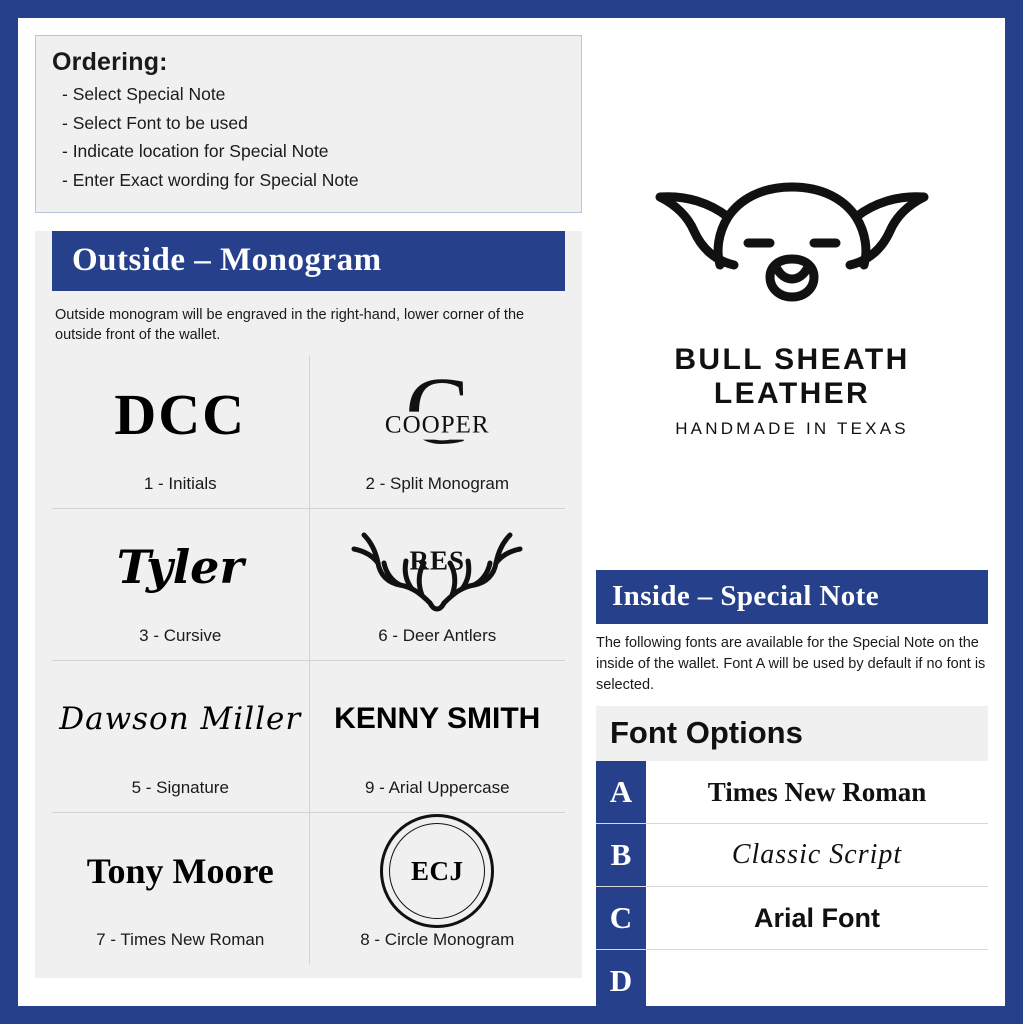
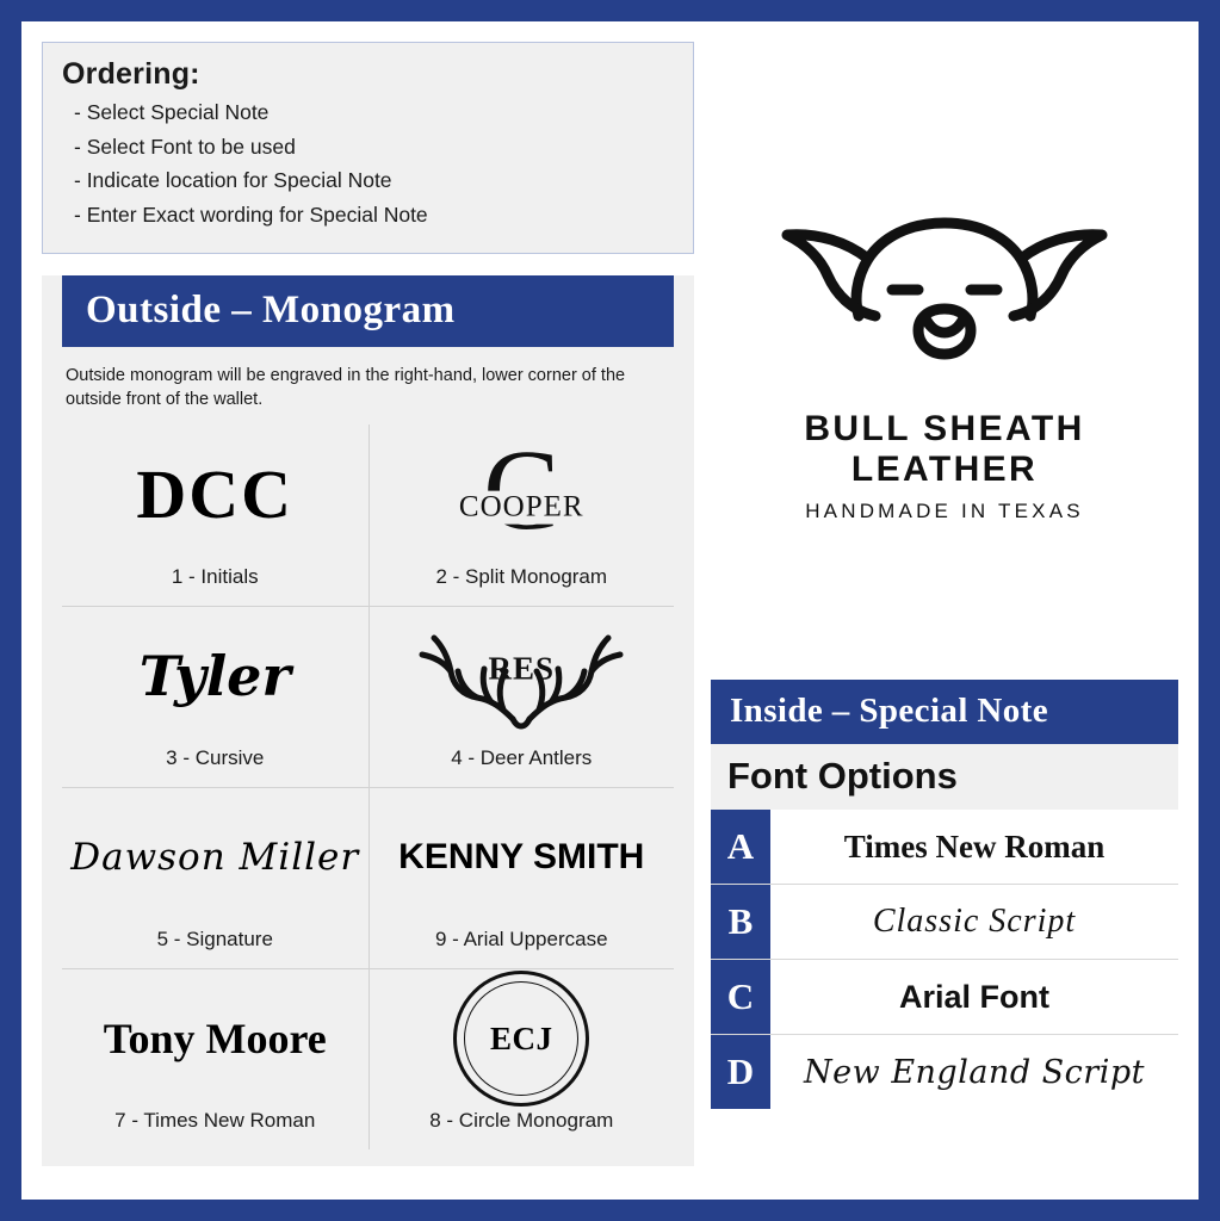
  Ordering:
  - Select Special Note
  - Select Font to be used
  - Indicate location for Special Note
  - Enter Exact wording for Special Note
  Outside – Monogram
  Outside monogram will be engraved in the right-hand, lower corner of the outside front of the wallet.
  DCC
  1 - Initials
  COOPER
  2 - Split Monogram
  Tyler
  3 - Cursive
  RES
- 6 - Deer Antlers
+ 4 - Deer Antlers
  Dawson Miller
  5 - Signature
  KENNY SMITH
  9 - Arial Uppercase
  Tony Moore
  7 - Times New Roman
  ECJ
  8 - Circle Monogram
  BULL SHEATH LEATHER
  HANDMADE IN TEXAS
  Inside – Special Note
- The following fonts are available for the Special Note on the inside of the wallet. Font A will be used by default if no font is selected.
  Font Options
  A
  Times New Roman
  B
  Classic Script
  C
  Arial Font
  D
+ New England Script
